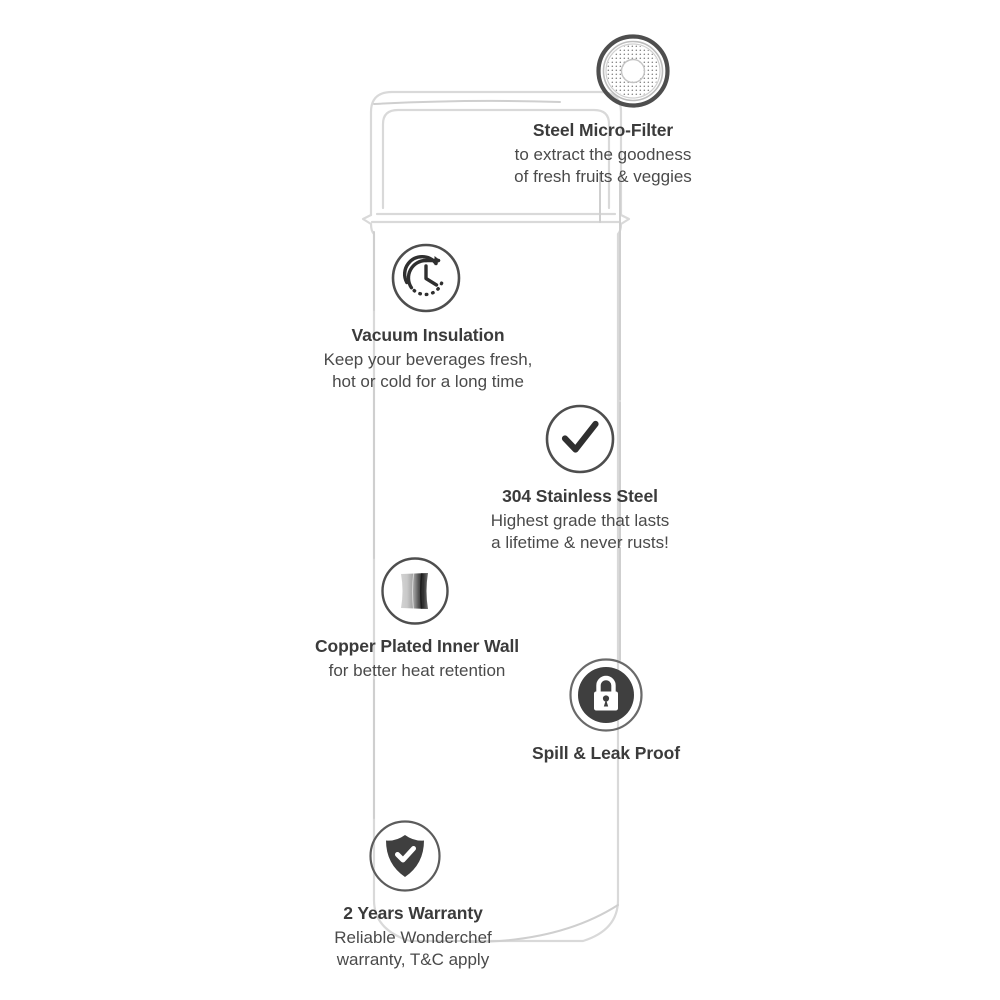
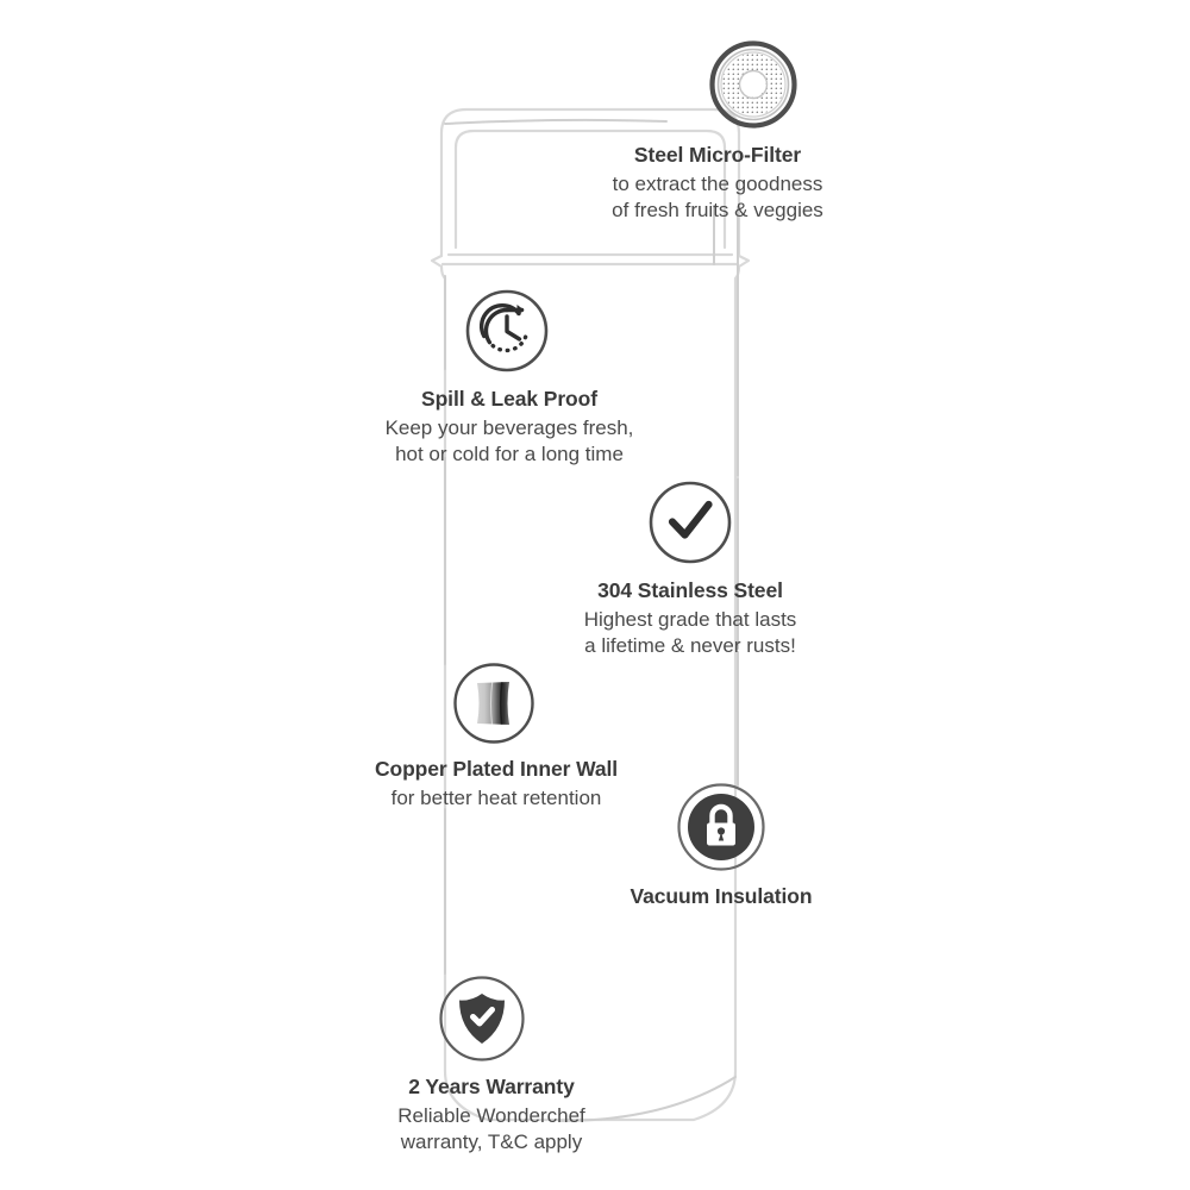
  Steel Micro-Filter
  to extract the goodness
  of fresh fruits & veggies
- Vacuum Insulation
+ Spill & Leak Proof
  Keep your beverages fresh,
  hot or cold for a long time
  304 Stainless Steel
  Highest grade that lasts
  a lifetime & never rusts!
  Copper Plated Inner Wall
  for better heat retention
- Spill & Leak Proof
+ Vacuum Insulation
  2 Years Warranty
  Reliable Wonderchef
  warranty, T&C apply
